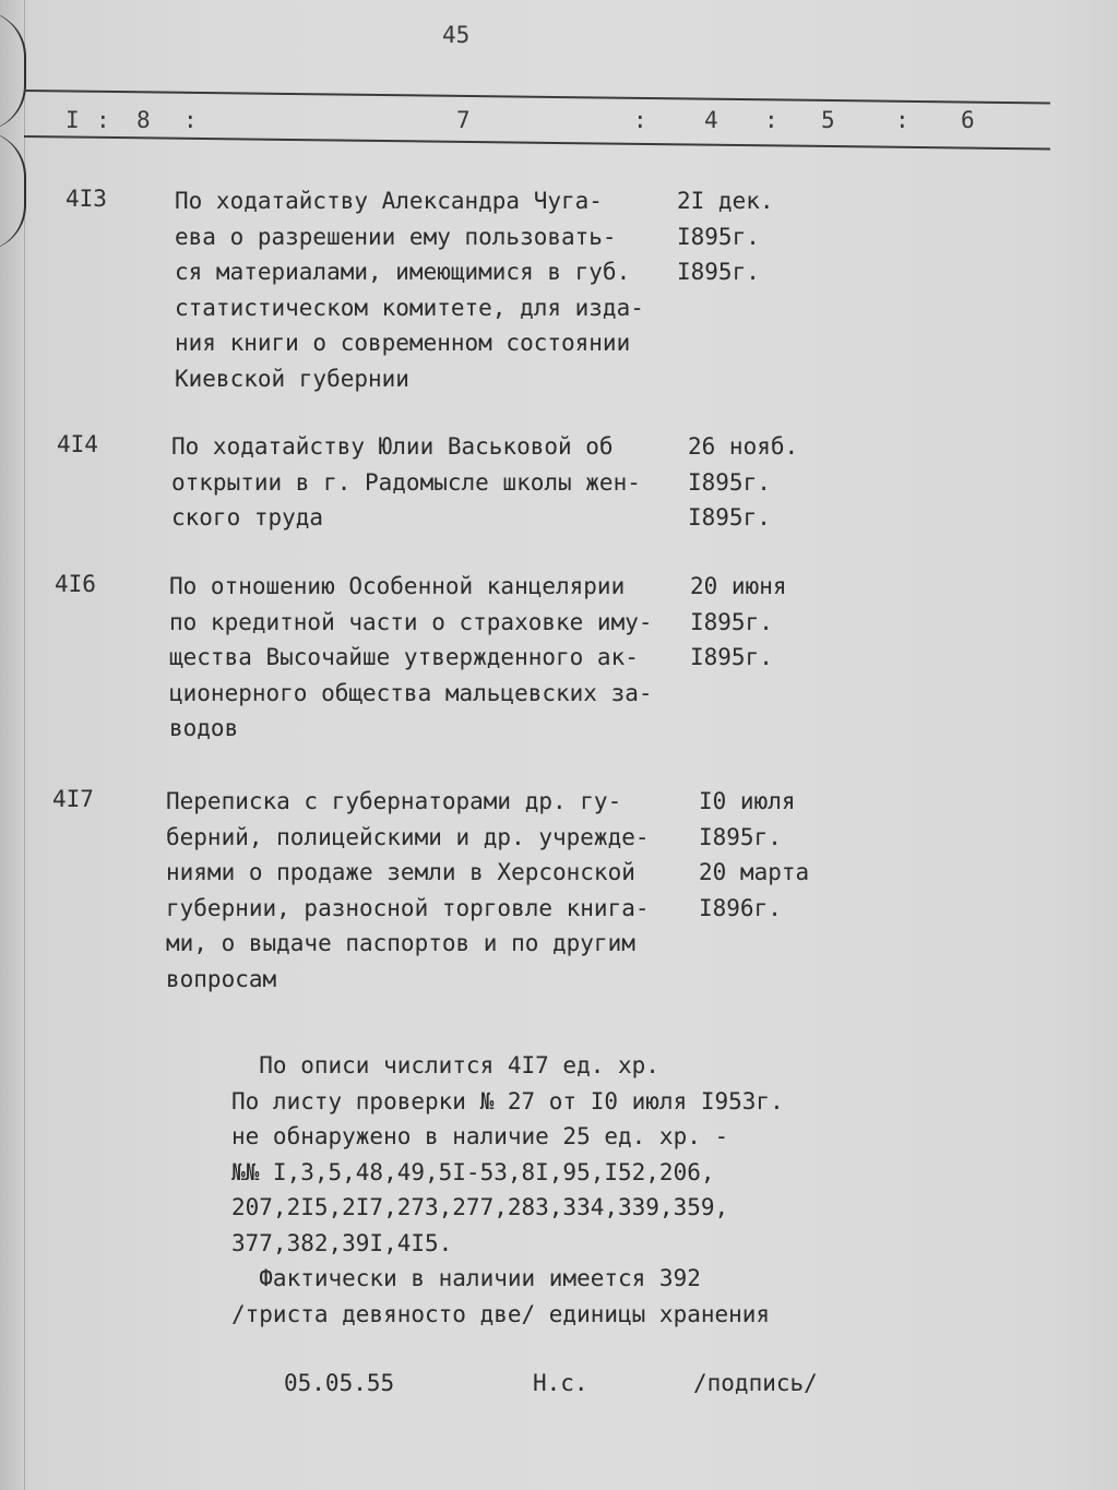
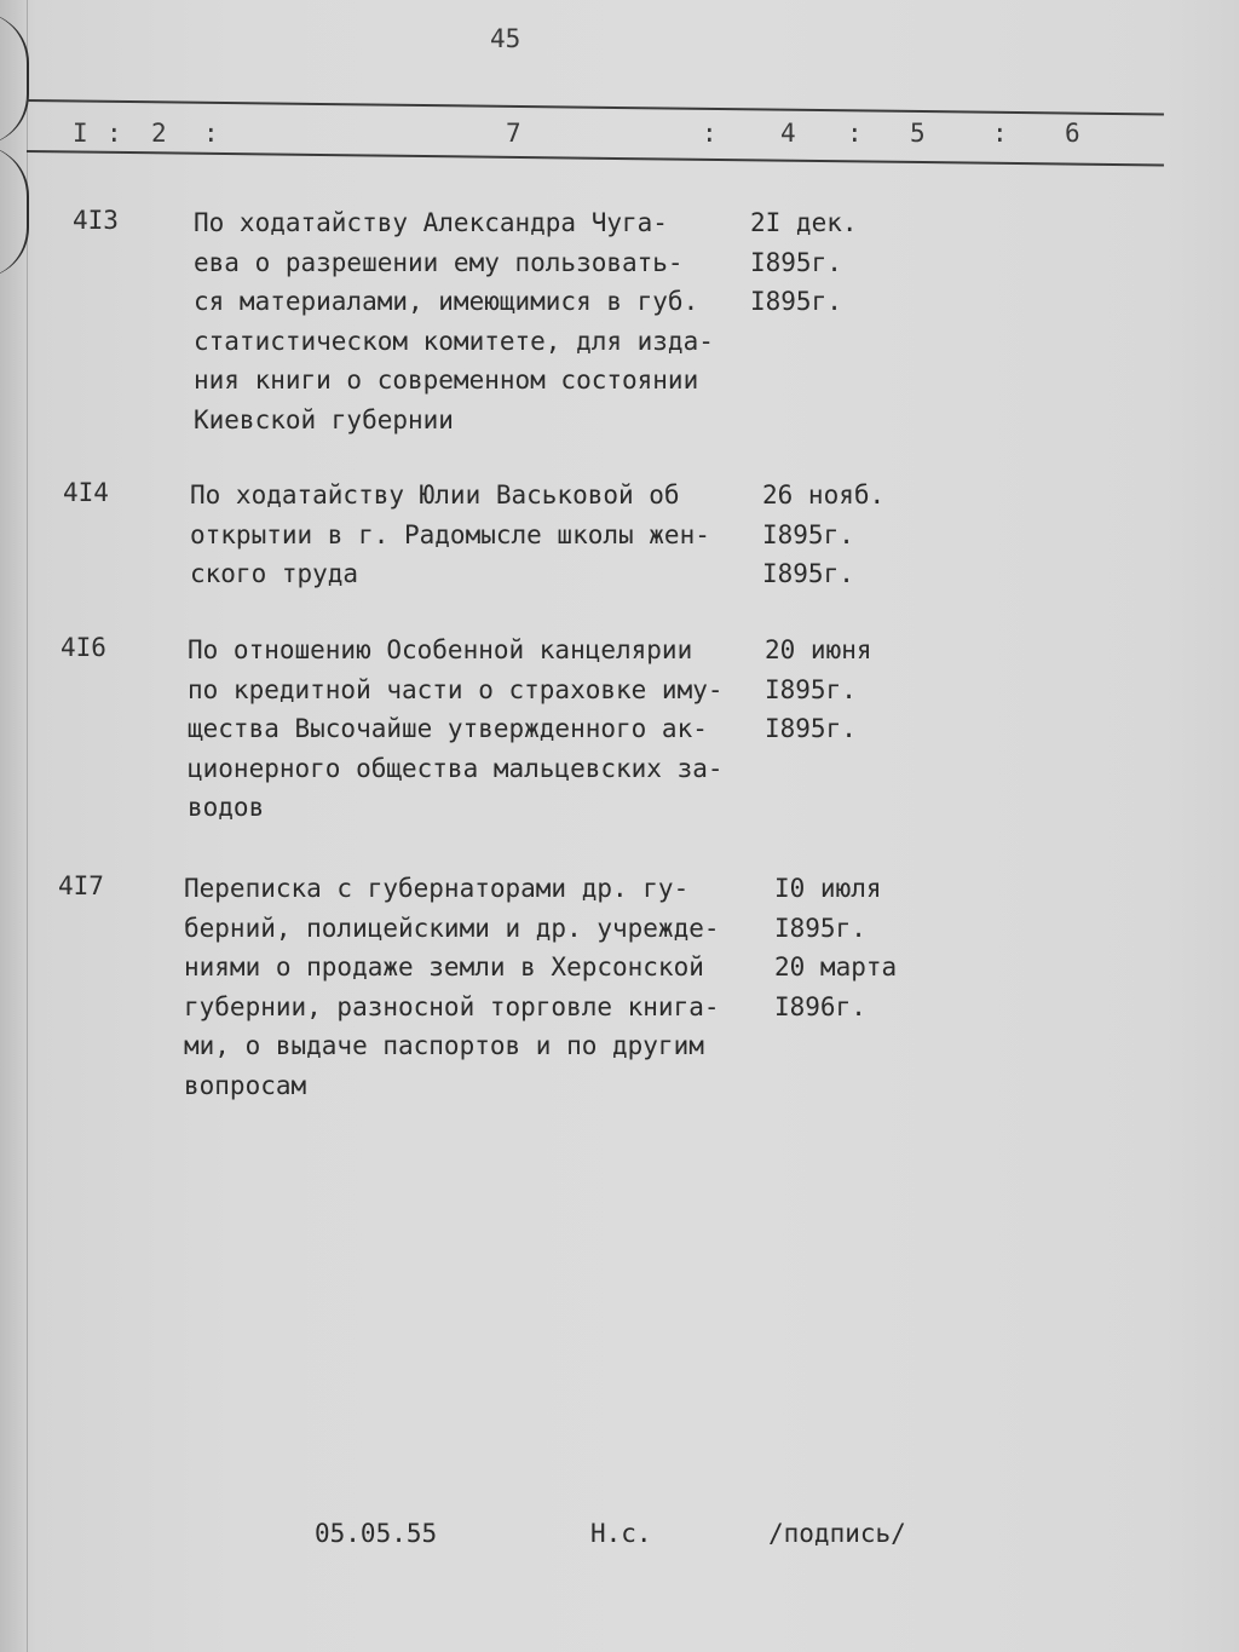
  45
  I
  :
- 8
+ 2
  :
  7
  :
  4
  :
  5
  :
  6
  4I3
  По ходатайству Александра Чуга-
  ева о разрешении ему пользовать-
  ся материалами, имеющимися в губ.
  статистическом комитете, для изда-
  ния книги о современном состоянии
  Киевской губернии
  2I дек.
  I895г.
  I895г.
  4I4
  По ходатайству Юлии Васьковой об
  открытии в г. Радомысле школы жен-
  ского труда
  26 нояб.
  I895г.
  I895г.
  4I6
  По отношению Особенной канцелярии
  по кредитной части о страховке иму-
  щества Высочайше утвержденного ак-
  ционерного общества мальцевских за-
  водов
  20 июня
  I895г.
  I895г.
  4I7
  Переписка с губернаторами др. гу-
  берний, полицейскими и др. учрежде-
  ниями о продаже земли в Херсонской
  губернии, разносной торговле книга-
  ми, о выдаче паспортов и по другим
  вопросам
  I0 июля
  I895г.
  20 марта
  I896г.
- По описи числится 4I7 ед. хр.
- По листу проверки № 27 от I0 июля I953г.
- не обнаружено в наличие 25 ед. хр. -
- №№ I,3,5,48,49,5I-53,8I,95,I52,206,
- 207,2I5,2I7,273,277,283,334,339,359,
- 377,382,39I,4I5.
- Фактически в наличии имеется 392
- /триста девяносто две/ единицы хранения
  05.05.55
  Н.с.
  /подпись/
